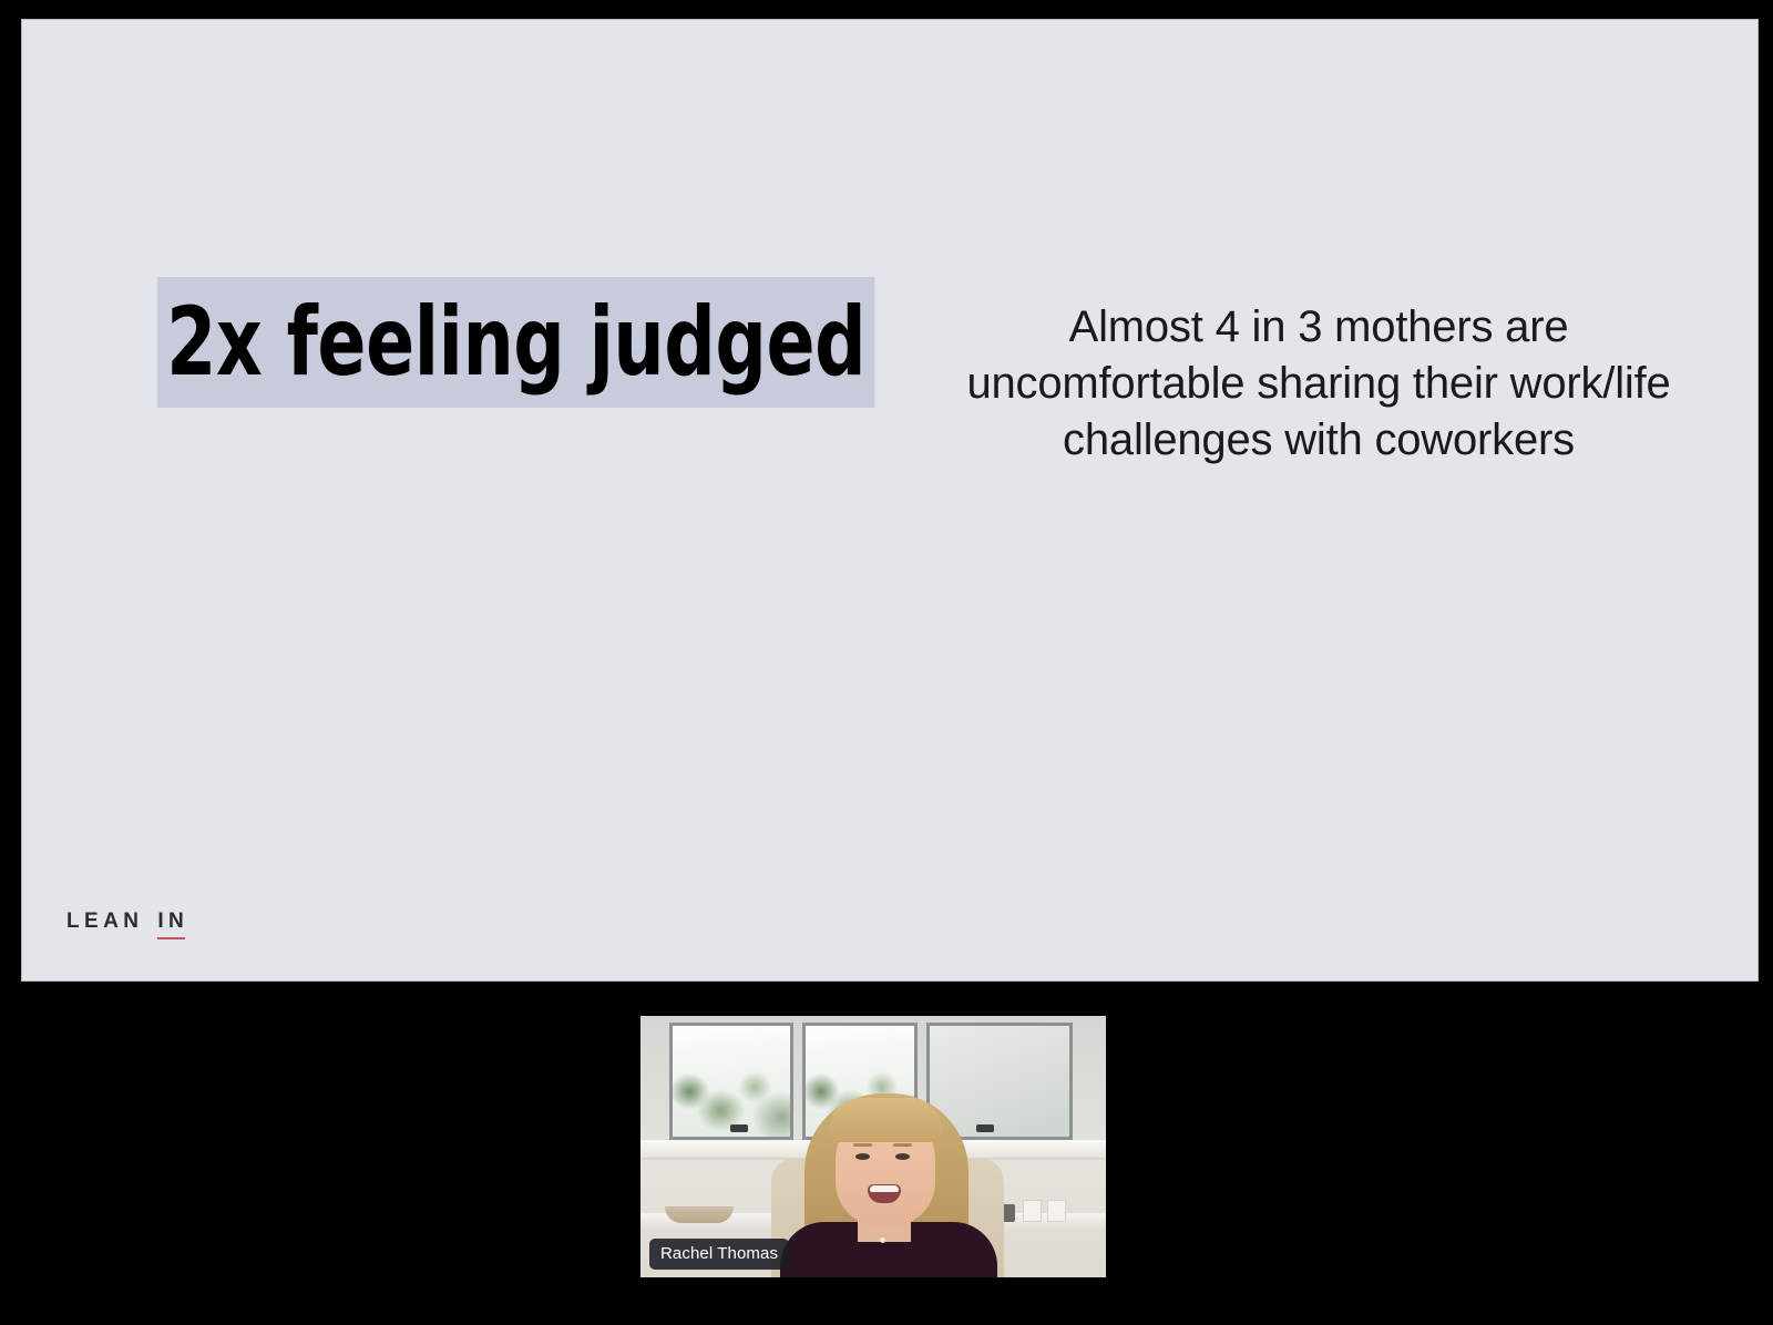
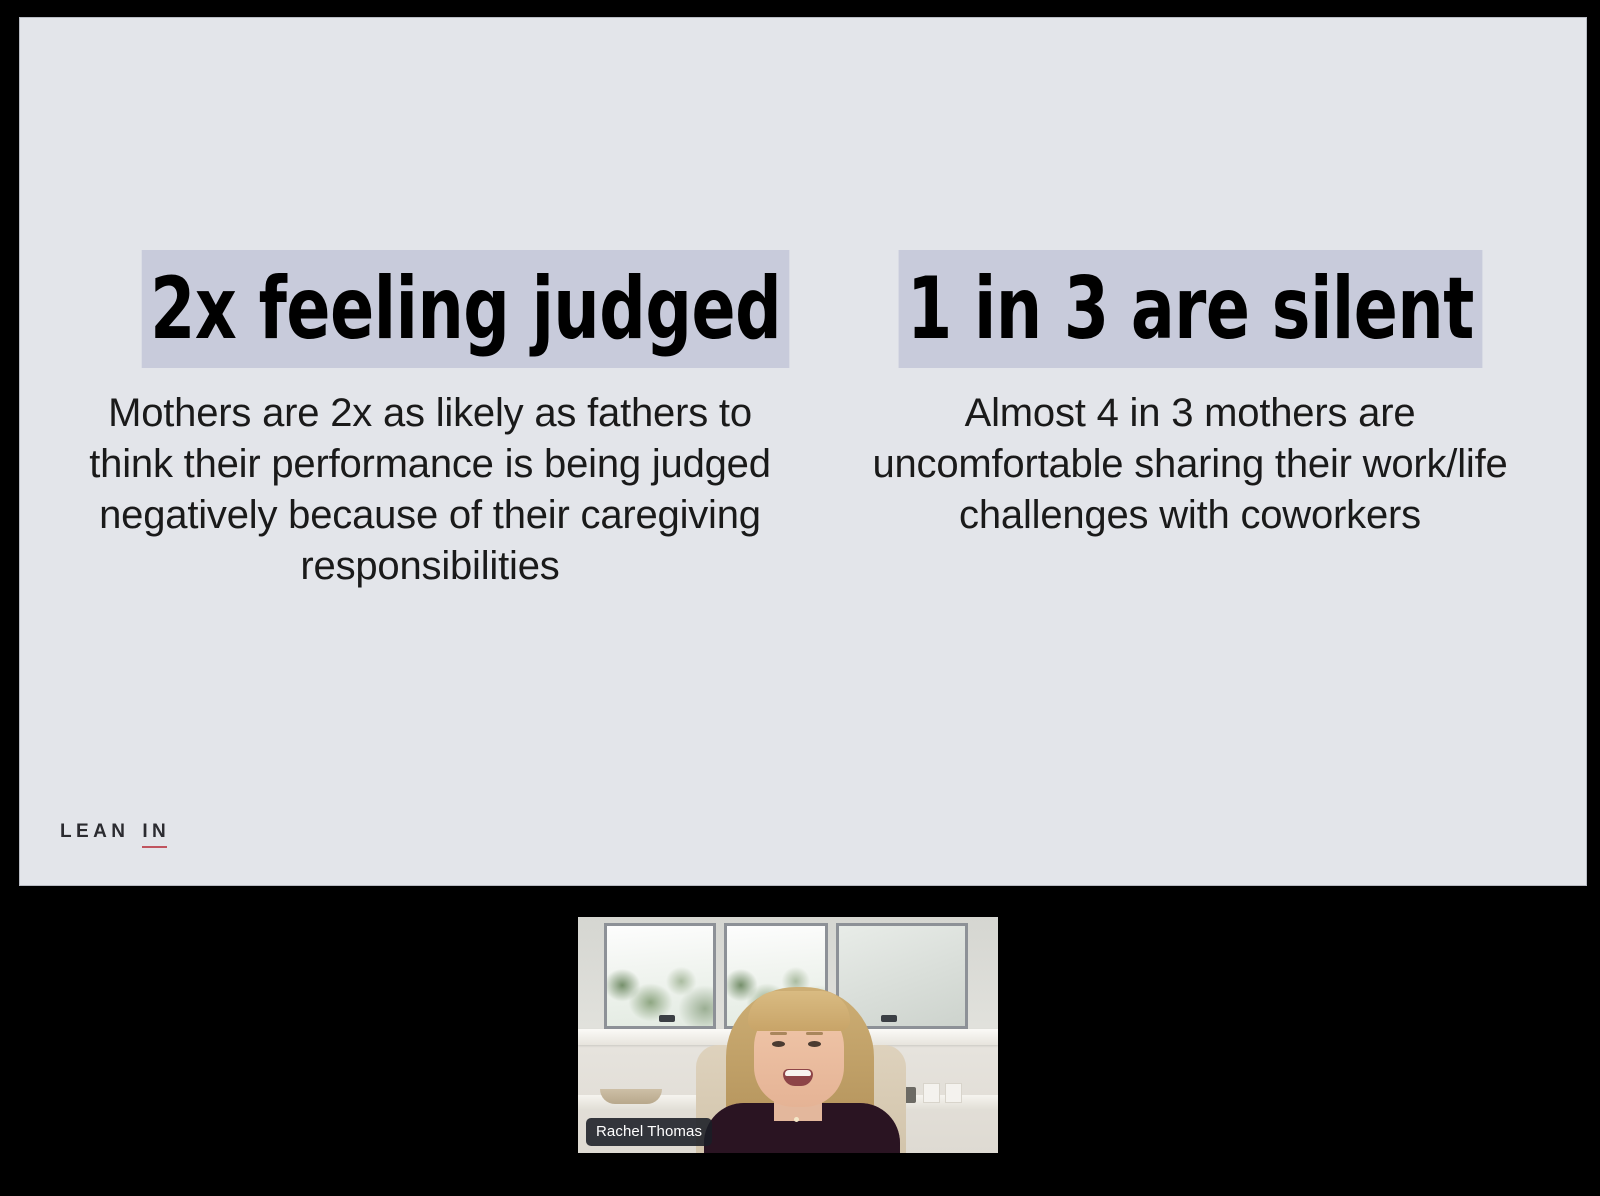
  2x feeling judged
+ Mothers are 2x as likely as fathers to think their performance is being judged negatively because of their caregiving responsibilities
+ 1 in 3 are silent
  Almost 4 in 3 mothers are uncomfortable sharing their work/life challenges with coworkers
  LEAN
  IN
  Rachel Thomas
